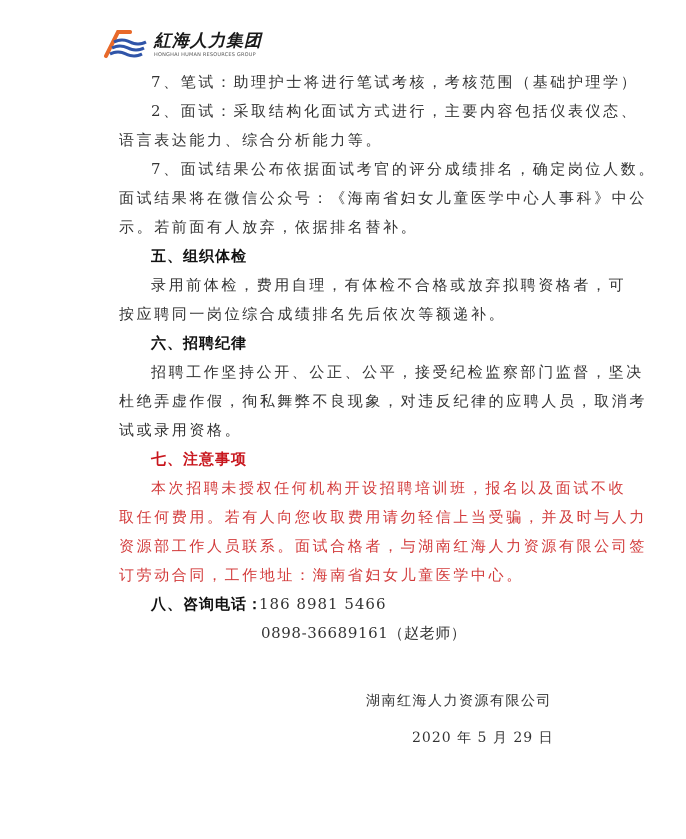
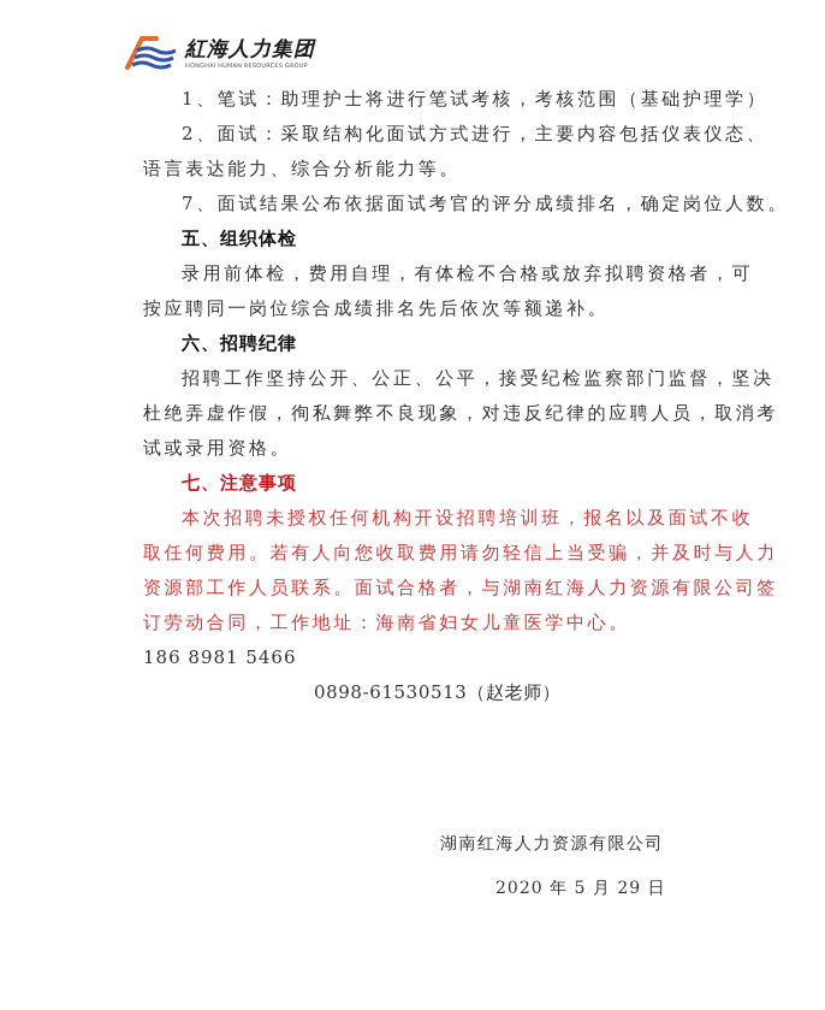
  紅海人力集团
- 7、笔试：助理护士将进行笔试考核，考核范围（基础护理学）
+ 1、笔试：助理护士将进行笔试考核，考核范围（基础护理学）
  2、面试：采取结构化面试方式进行，主要内容包括仪表仪态、
  语言表达能力、综合分析能力等。
  7、面试结果公布依据面试考官的评分成绩排名，确定岗位人数。
- 面试结果将在微信公众号：《海南省妇女儿童医学中心人事科》中公
- 示。若前面有人放弃，依据排名替补。
  五、组织体检
  录用前体检，费用自理，有体检不合格或放弃拟聘资格者，可
  按应聘同一岗位综合成绩排名先后依次等额递补。
  六、招聘纪律
  招聘工作坚持公开、公正、公平，接受纪检监察部门监督，坚决
  杜绝弄虚作假，徇私舞弊不良现象，对违反纪律的应聘人员，取消考
  试或录用资格。
  七、注意事项
  本次招聘未授权任何机构开设招聘培训班，报名以及面试不收
  取任何费用。若有人向您收取费用请勿轻信上当受骗，并及时与人力
  资源部工作人员联系。面试合格者，与湖南红海人力资源有限公司签
  订劳动合同，工作地址：海南省妇女儿童医学中心。
- 八、咨询电话：
  186 8981 5466
- 0898-36689161（赵老师）
+ 0898-61530513（赵老师）
  湖南红海人力资源有限公司
  2020 年 5 月 29 日
